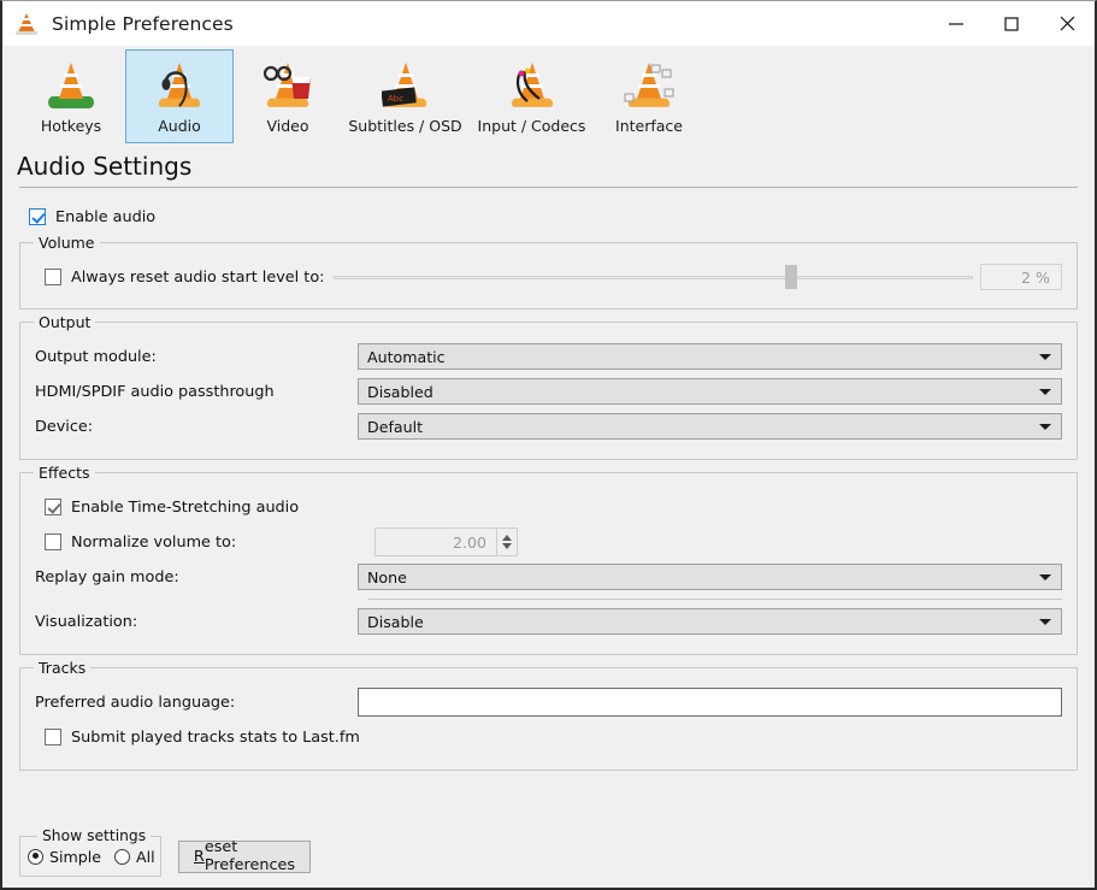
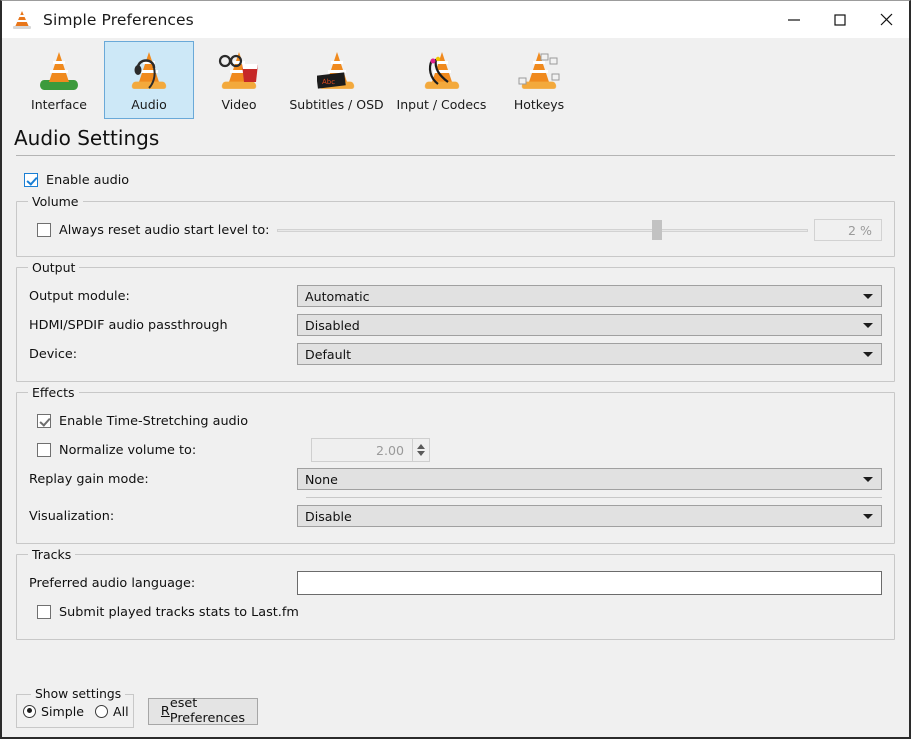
  Simple Preferences
- Hotkeys
+ Interface
  Audio
  Video
  Abc
  Subtitles / OSD
  Input / Codecs
- Interface
+ Hotkeys
  Audio Settings
  Enable audio
  Volume
  Always reset audio start level to:
  2 %
  Output
  Output module:
  Automatic
  HDMI/SPDIF audio passthrough
  Disabled
  Device:
  Default
  Effects
  Enable Time-Stretching audio
  Normalize volume to:
  2.00
  Replay gain mode:
  None
  Visualization:
  Disable
  Tracks
  Preferred audio language:
  Submit played tracks stats to Last.fm
  Show settings
  Simple
  All
  R
  eset Preferences
